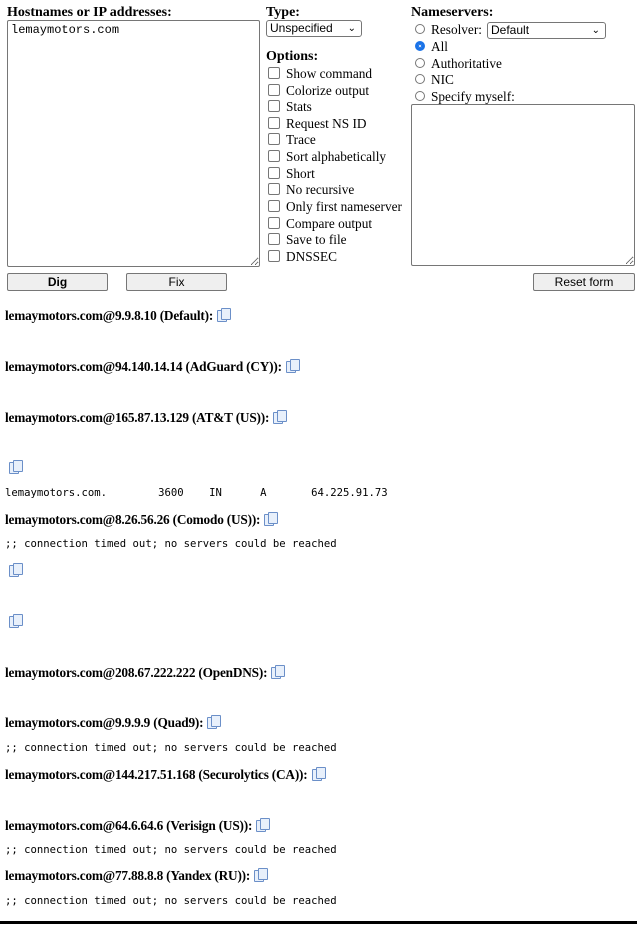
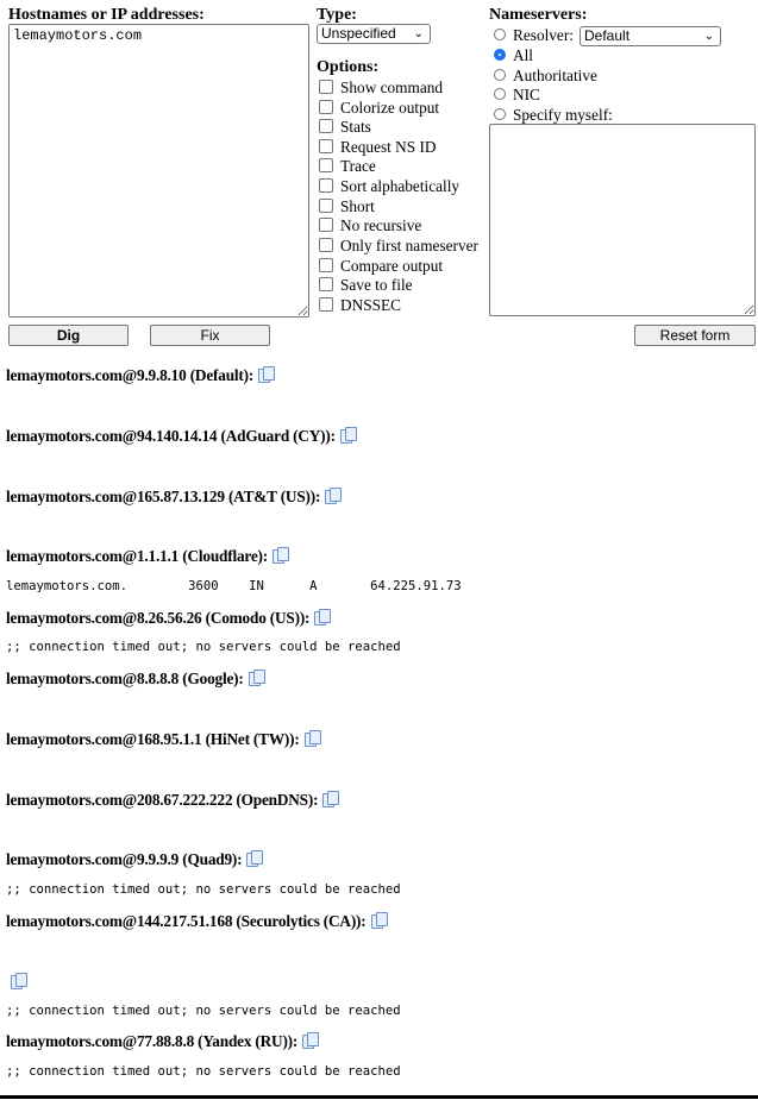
  Hostnames or IP addresses:
  lemaymotors.com
  Type:
  Unspecified
  ⌄
  Options:
  Show command
  Colorize output
  Stats
  Request NS ID
  Trace
  Sort alphabetically
  Short
  No recursive
  Only first nameserver
  Compare output
  Save to file
  DNSSEC
  Nameservers:
  Resolver:
  Default
  ⌄
  All
  Authoritative
  NIC
  Specify myself:
  Dig
  Fix
  Reset form
  lemaymotors.com@9.9.8.10 (Default):
  lemaymotors.com@94.140.14.14 (AdGuard (CY)):
  lemaymotors.com@165.87.13.129 (AT&T (US)):
+ lemaymotors.com@1.1.1.1 (Cloudflare):
  lemaymotors.com. 3600 IN A 64.225.91.73
  lemaymotors.com@8.26.56.26 (Comodo (US)):
  ;; connection timed out; no servers could be reached
+ lemaymotors.com@8.8.8.8 (Google):
+ lemaymotors.com@168.95.1.1 (HiNet (TW)):
  lemaymotors.com@208.67.222.222 (OpenDNS):
  lemaymotors.com@9.9.9.9 (Quad9):
  ;; connection timed out; no servers could be reached
  lemaymotors.com@144.217.51.168 (Securolytics (CA)):
- lemaymotors.com@64.6.64.6 (Verisign (US)):
  ;; connection timed out; no servers could be reached
  lemaymotors.com@77.88.8.8 (Yandex (RU)):
  ;; connection timed out; no servers could be reached
